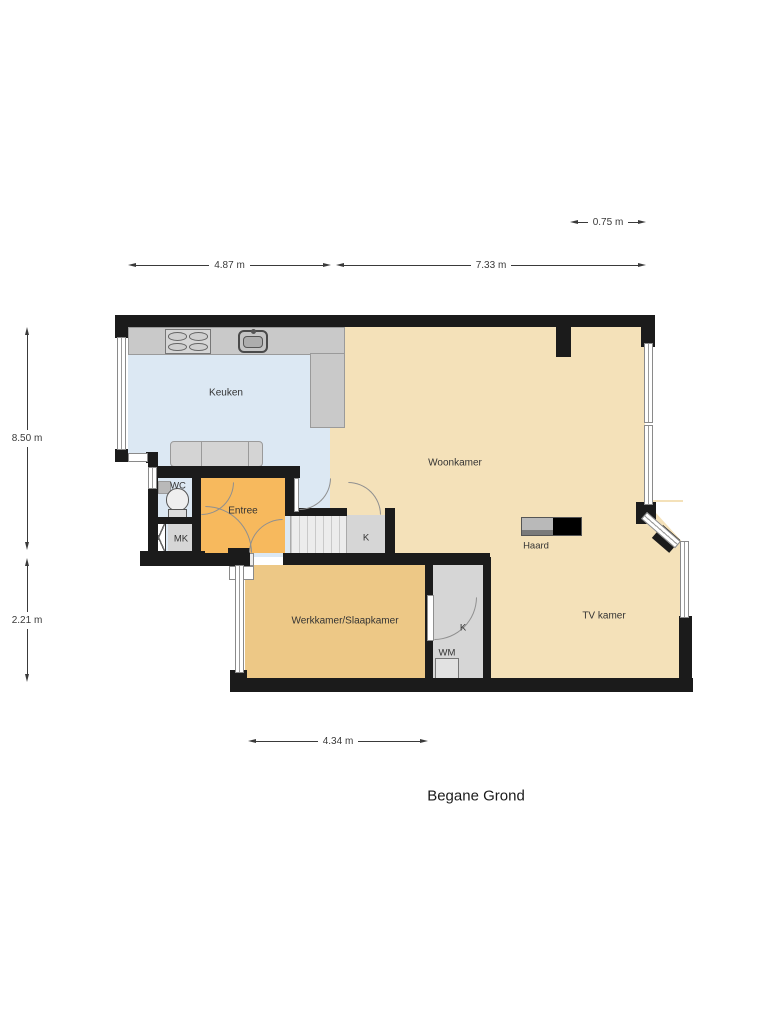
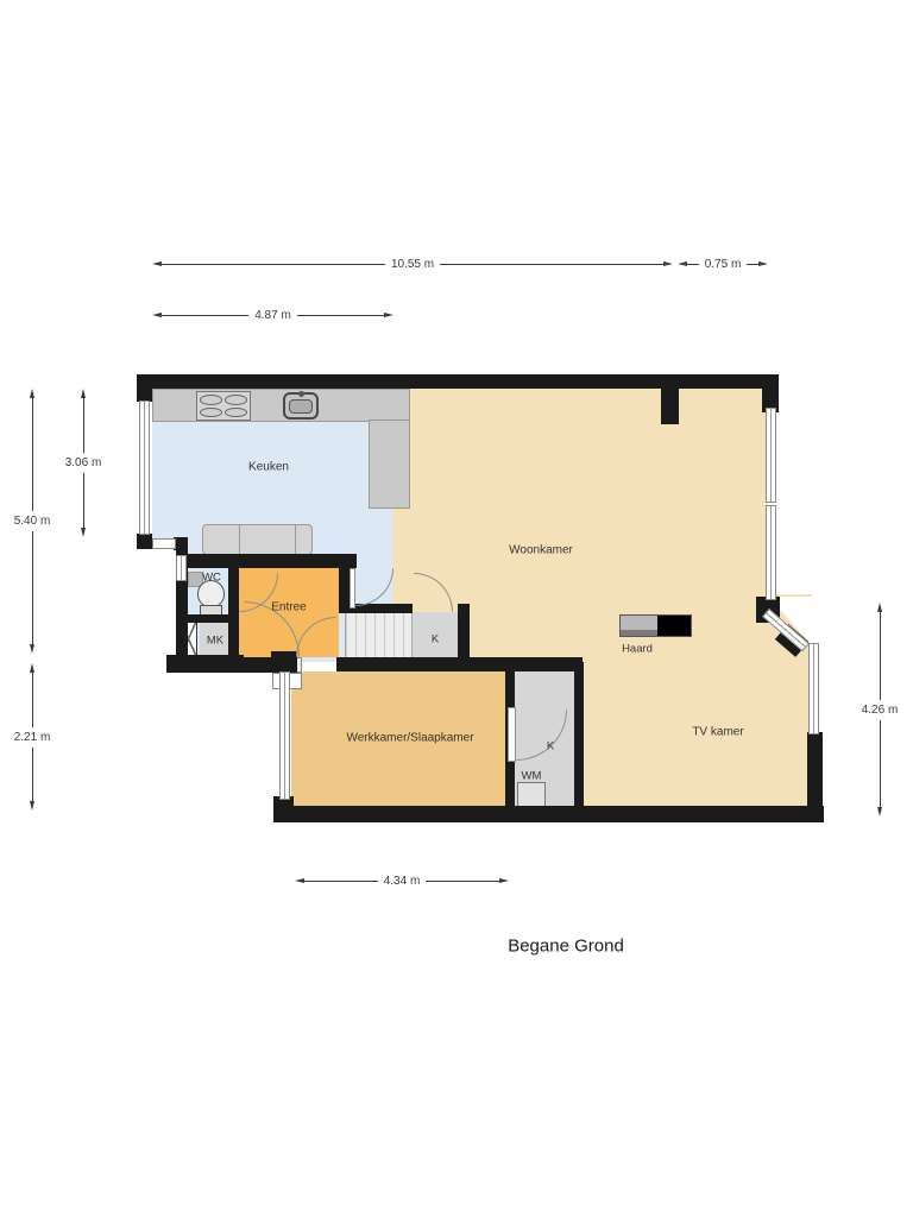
+ 10.55 m
  0.75 m
  4.87 m
- 7.33 m
- 8.50 m
+ 5.40 m
+ 3.06 m
  2.21 m
+ 4.26 m
  4.34 m
  Keuken
  Woonkamer
  Entree
  WC
  MK
  K
  K
  WM
  Haard
  Werkkamer/Slaapkamer
  TV kamer
  Begane Grond
